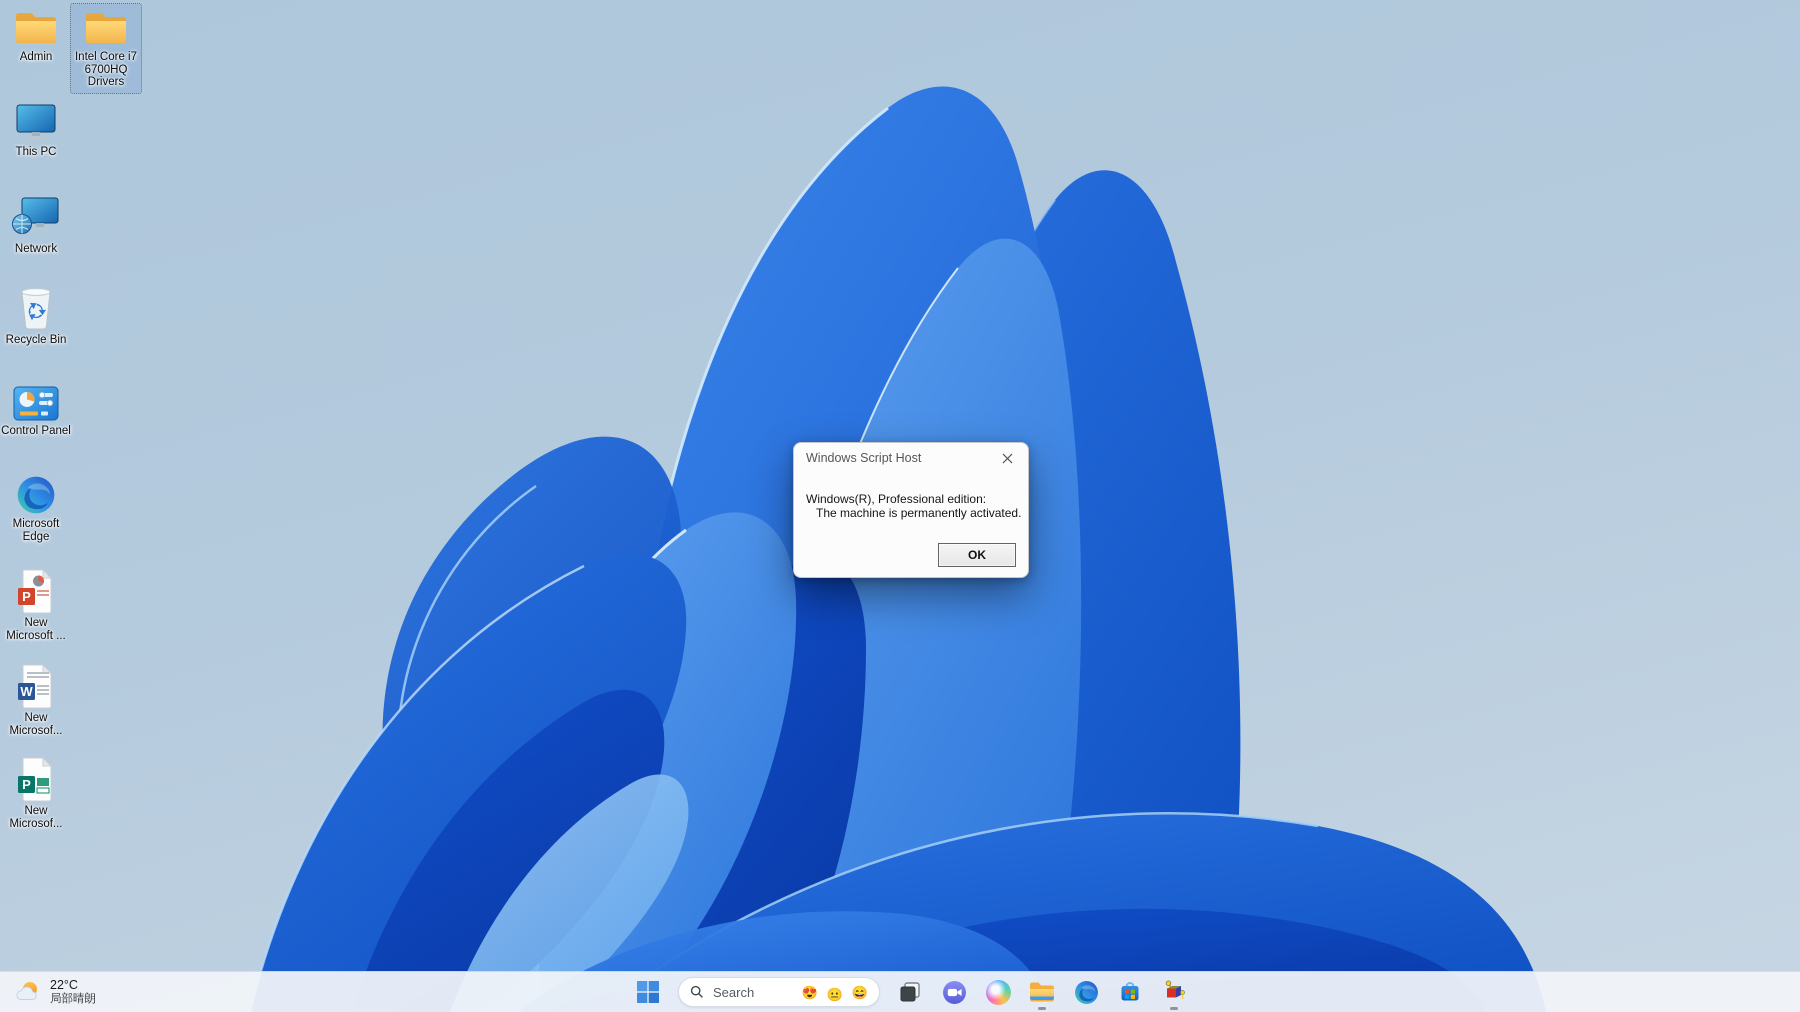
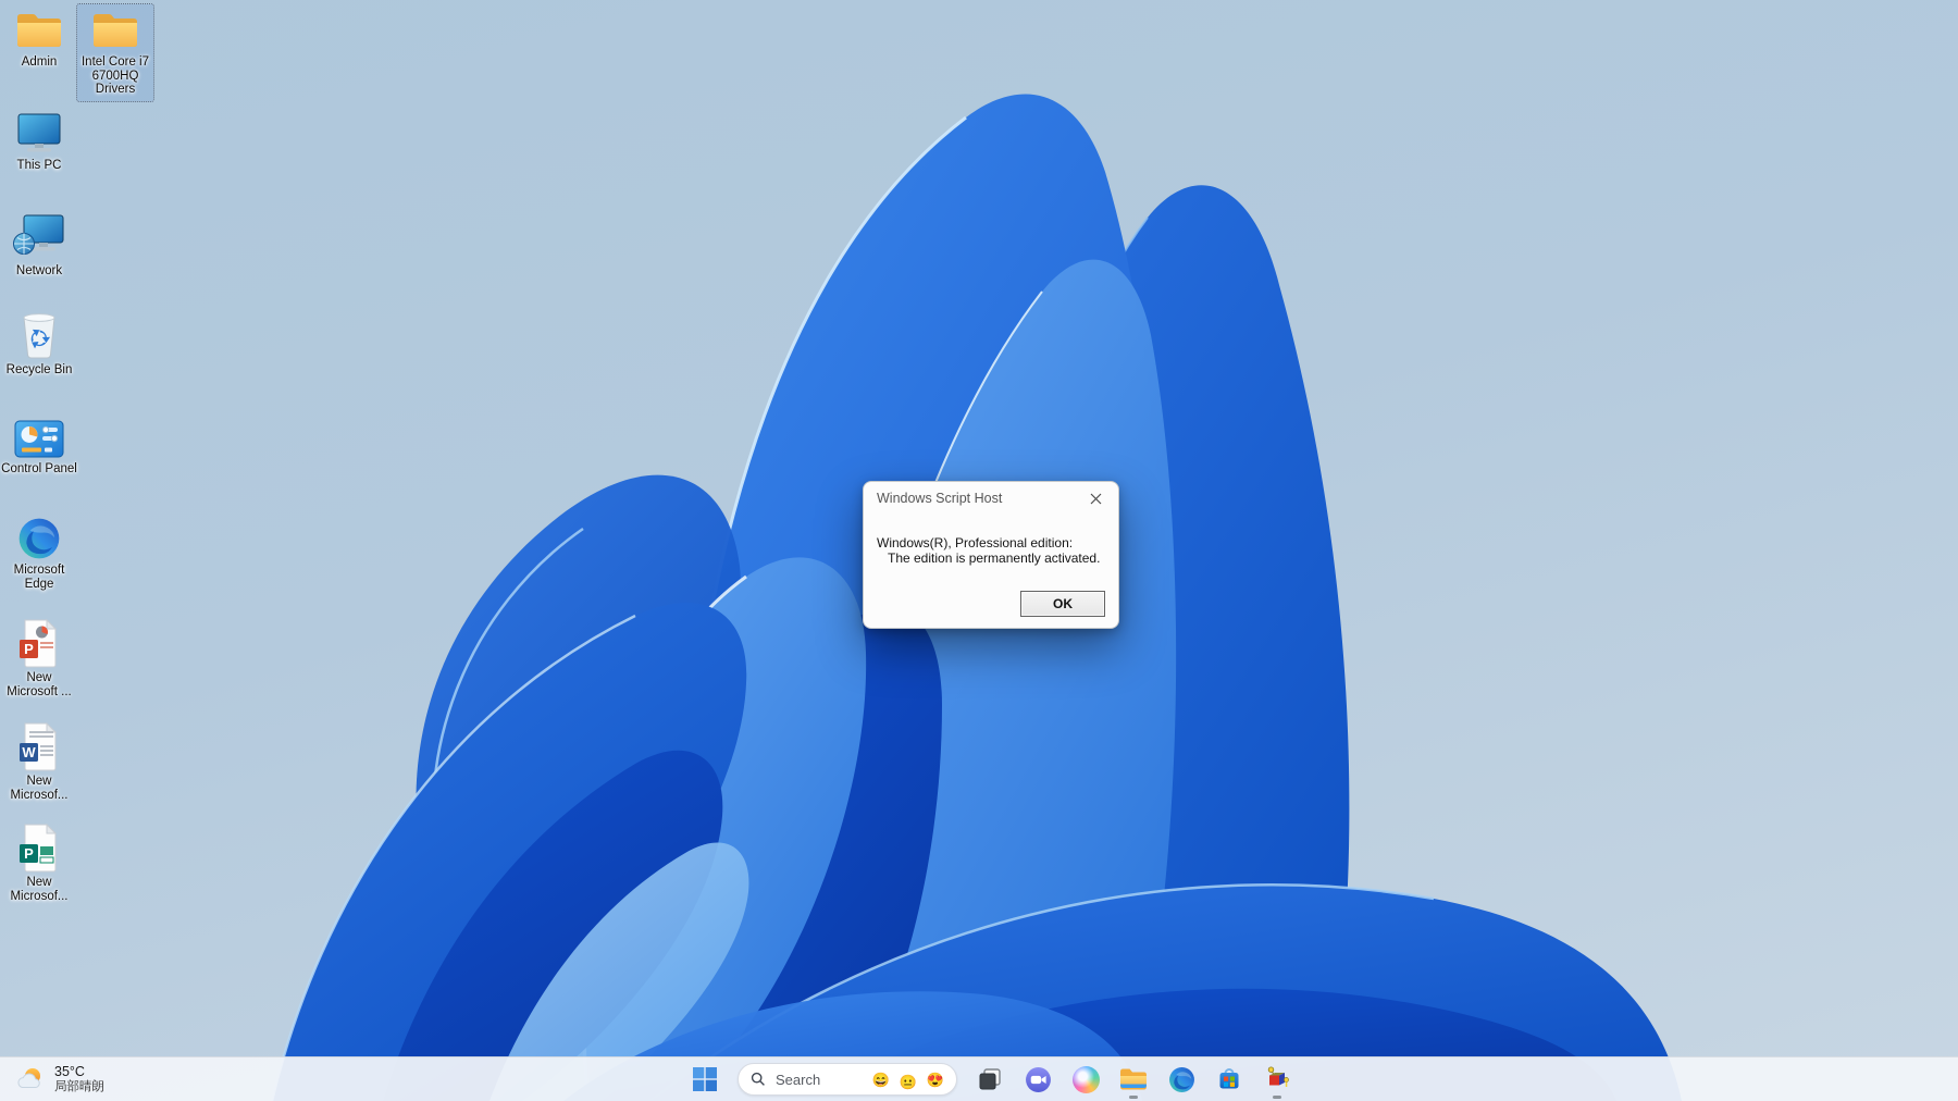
  Admin
  Intel Core i7
  6700HQ
  Drivers
  This PC
  Network
  Recycle Bin
  Control Panel
  Microsoft
  Edge
  P
  New
  Microsoft ...
  W
  New
  Microsof...
  P
  New
  Microsof...
  Windows Script Host
  Windows(R), Professional edition:
- The machine is permanently activated.
+ The edition is permanently activated.
  OK
- 22°C
+ 35°C
  局部晴朗
  Search
- 😍
+ 😄
  😐
- 😄
+ 😍
